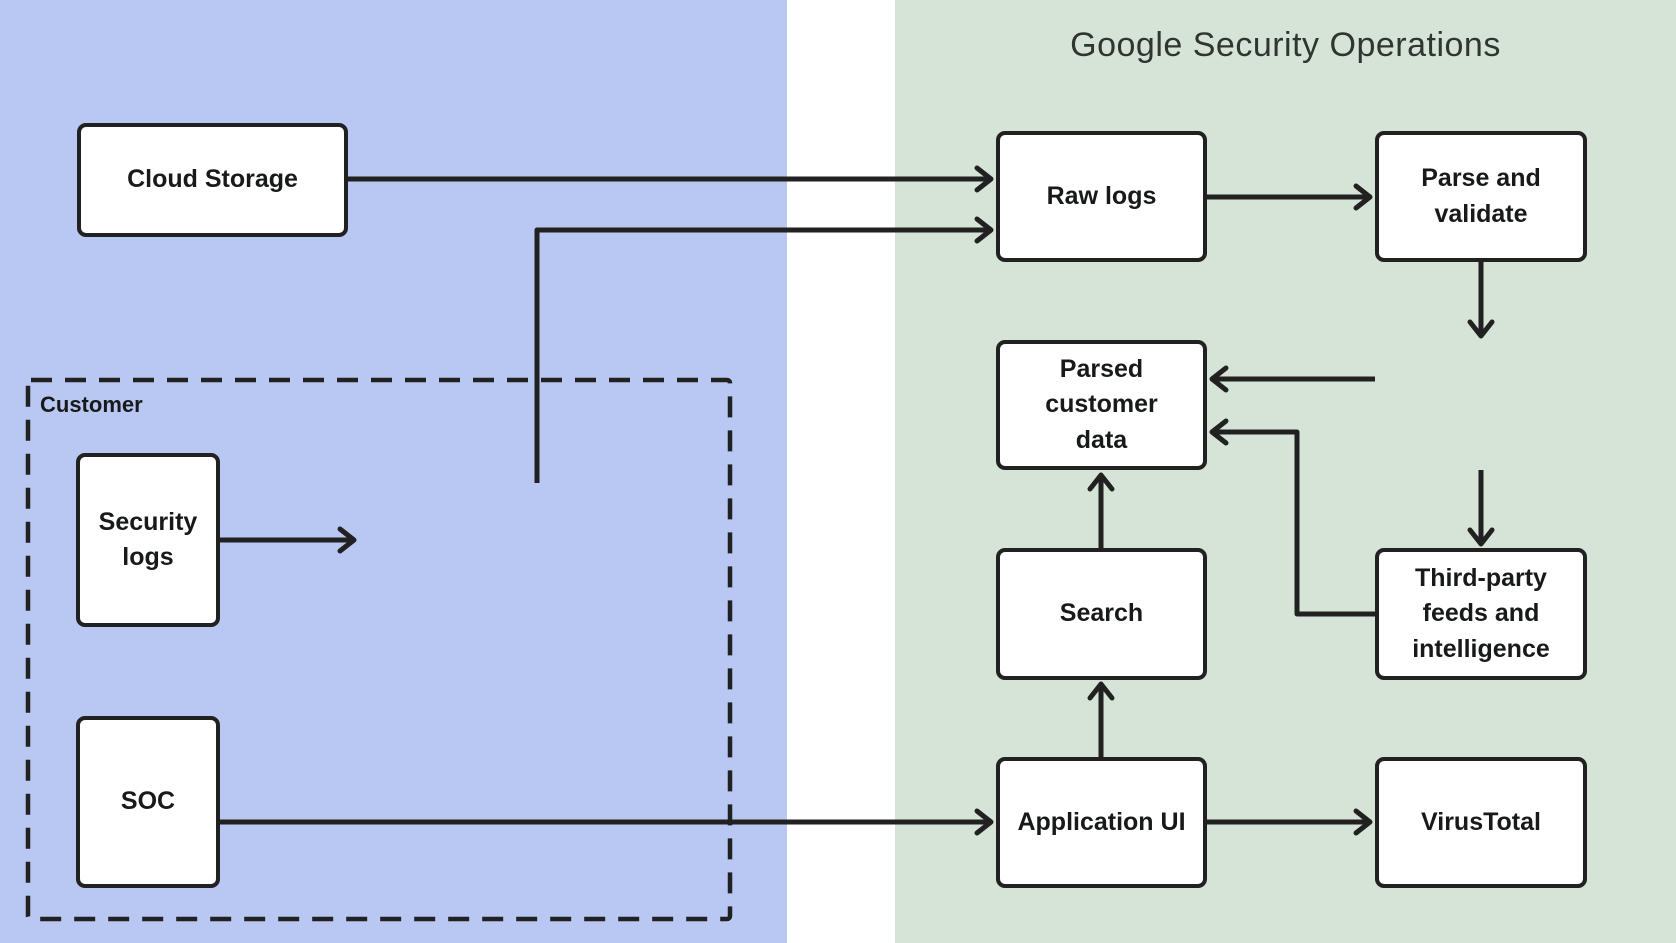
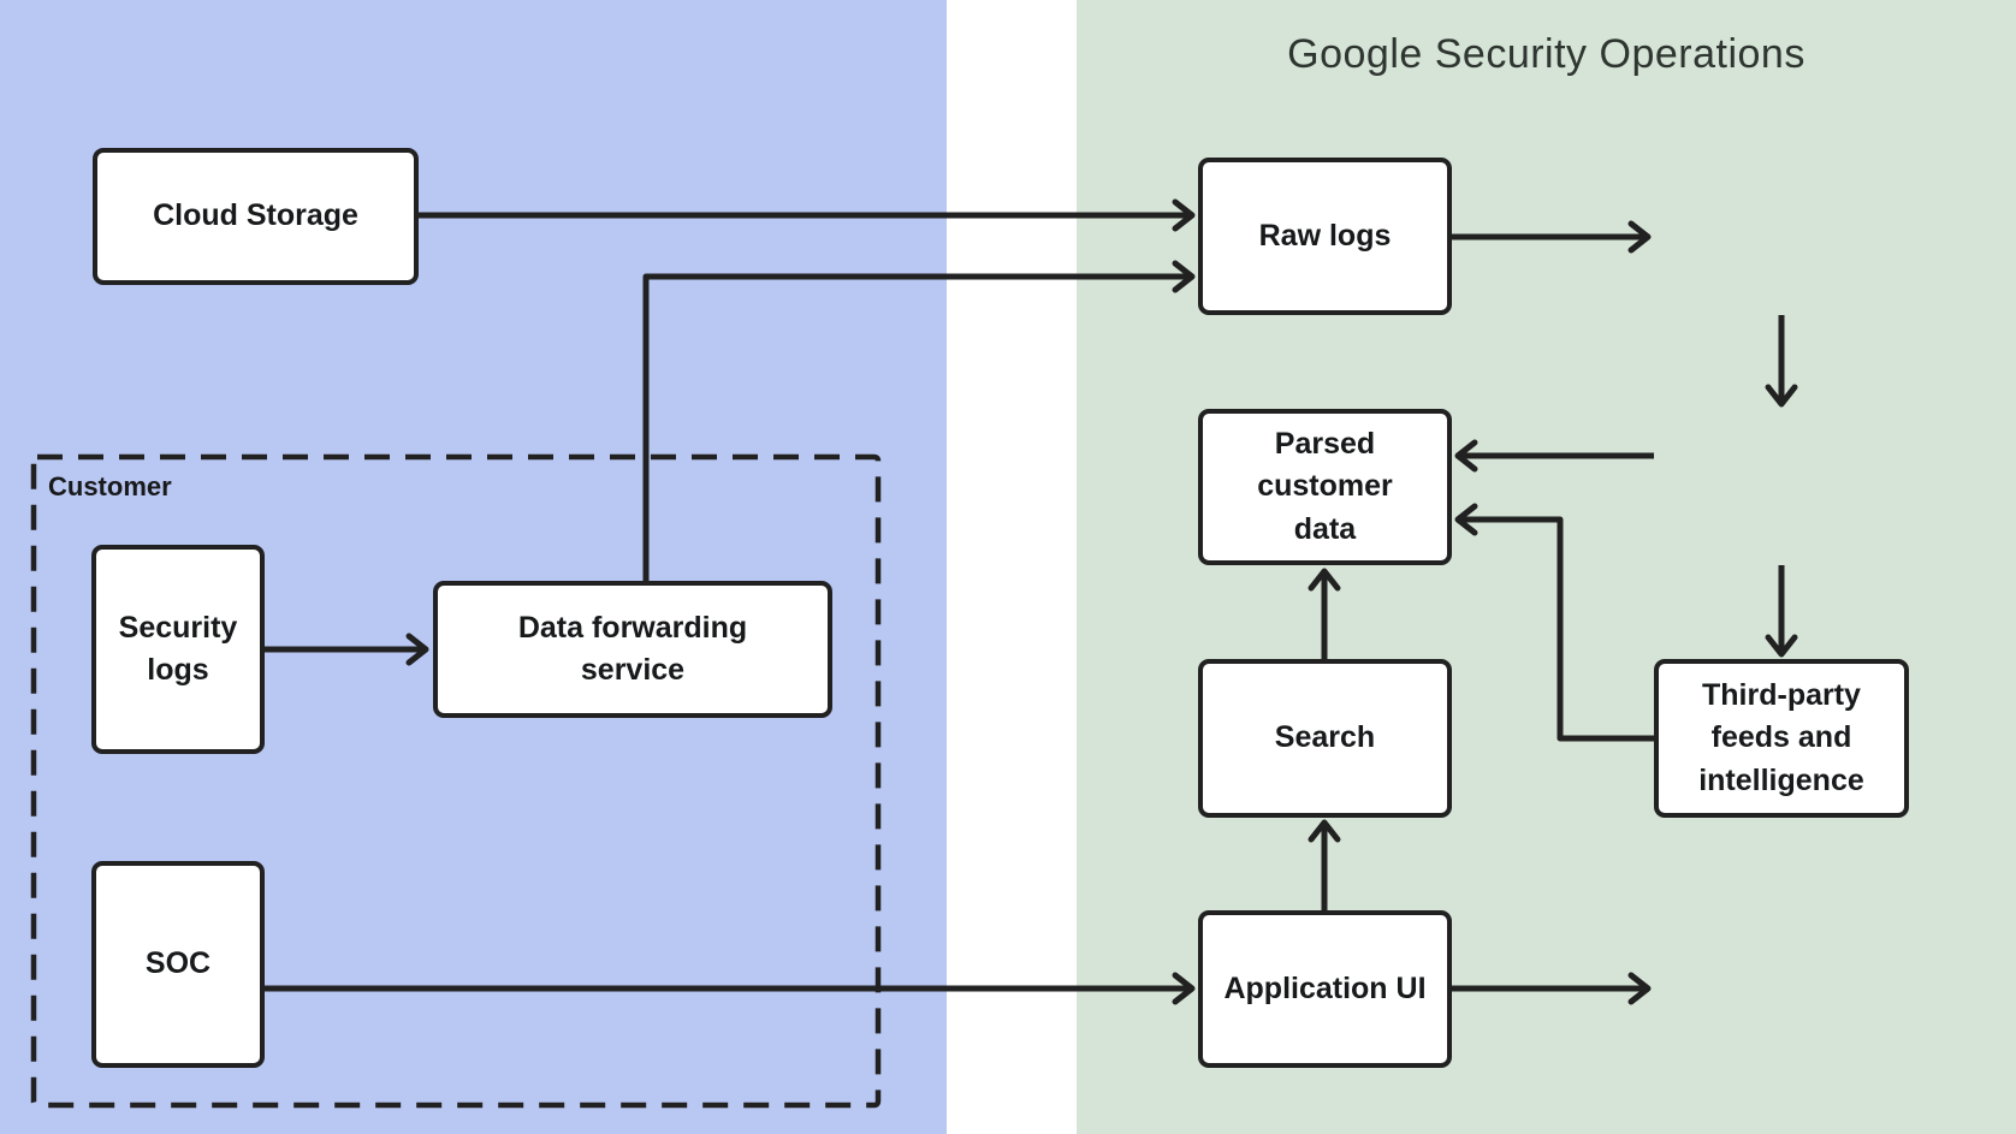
  Google Security Operations
  Customer
  Cloud Storage
  Security
  logs
+ Data forwarding
+ service
  SOC
  Raw logs
- Parse and
- validate
  Parsed
  customer
  data
  Search
  Third-party
  feeds and
  intelligence
  Application UI
- VirusTotal
